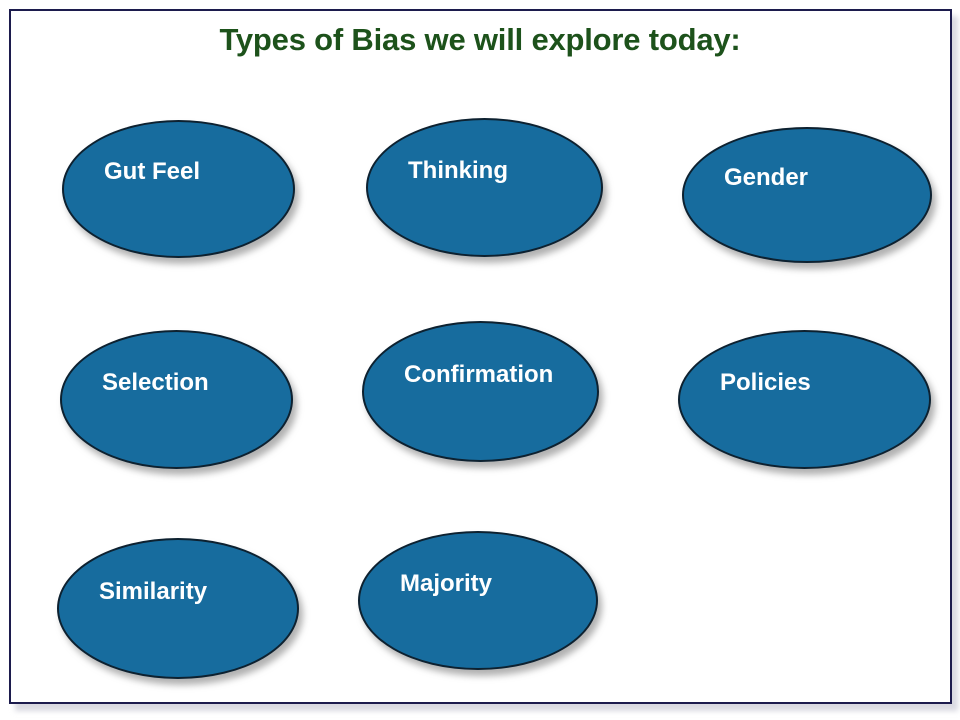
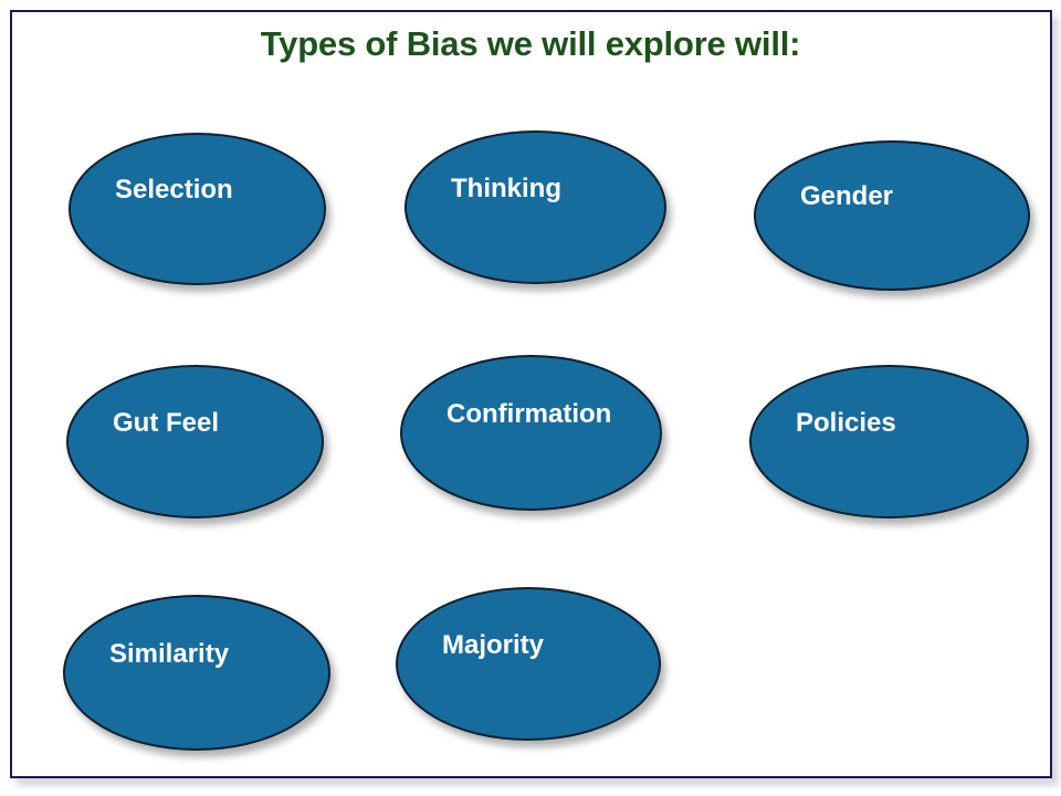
- Types of Bias we will explore today:
+ Types of Bias we will explore will:
- Gut Feel
+ Selection
  Thinking
  Gender
- Selection
+ Gut Feel
  Confirmation
  Policies
  Similarity
  Majority
